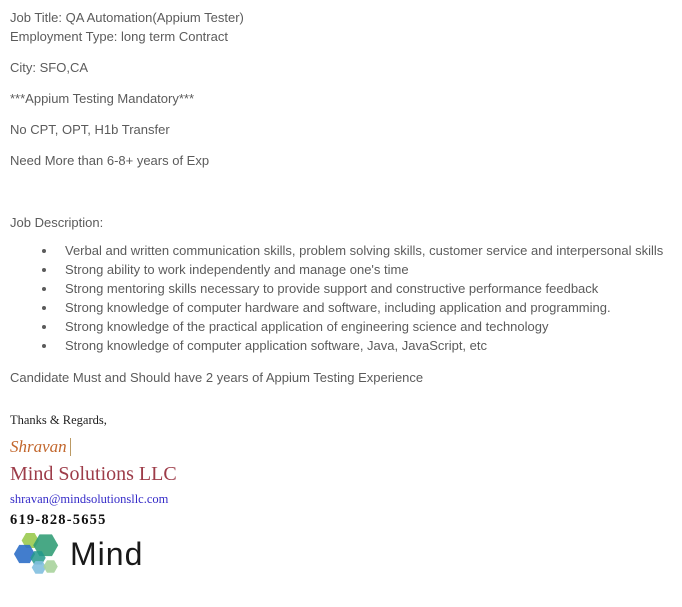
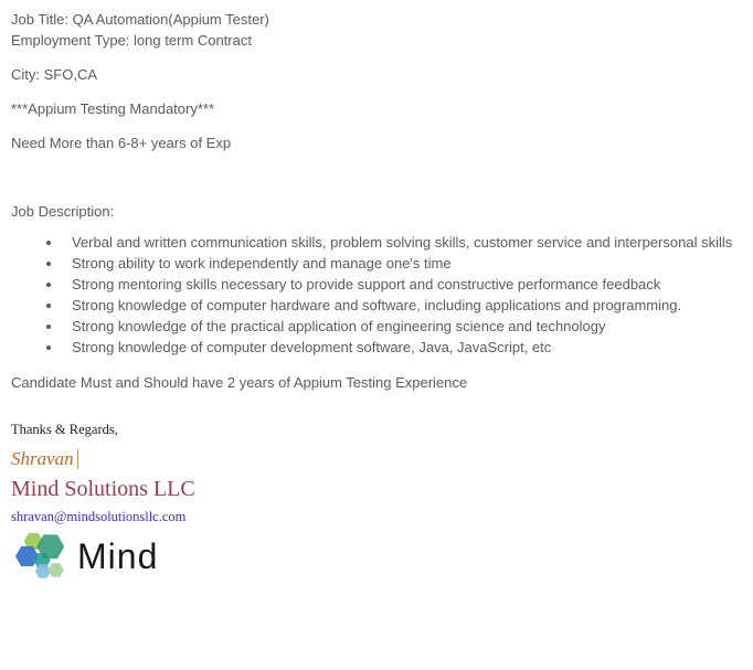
  Job Title: QA Automation(Appium Tester)
  Employment Type: long term Contract
  City: SFO,CA
  ***Appium Testing Mandatory***
- No CPT, OPT, H1b Transfer
  Need More than 6-8+ years of Exp
  Job Description:
  Verbal and written communication skills, problem solving skills, customer service and interpersonal skills
  Strong ability to work independently and manage one's time
  Strong mentoring skills necessary to provide support and constructive performance feedback
- Strong knowledge of computer hardware and software, including application and programming.
+ Strong knowledge of computer hardware and software, including applications and programming.
  Strong knowledge of the practical application of engineering science and technology
- Strong knowledge of computer application software, Java, JavaScript, etc
+ Strong knowledge of computer development software, Java, JavaScript, etc
  Candidate Must and Should have 2 years of Appium Testing Experience
  Thanks & Regards,
  Shravan
  Mind Solutions LLC
  shravan@mindsolutionsllc.com
- 619-828-5655
  Mind
